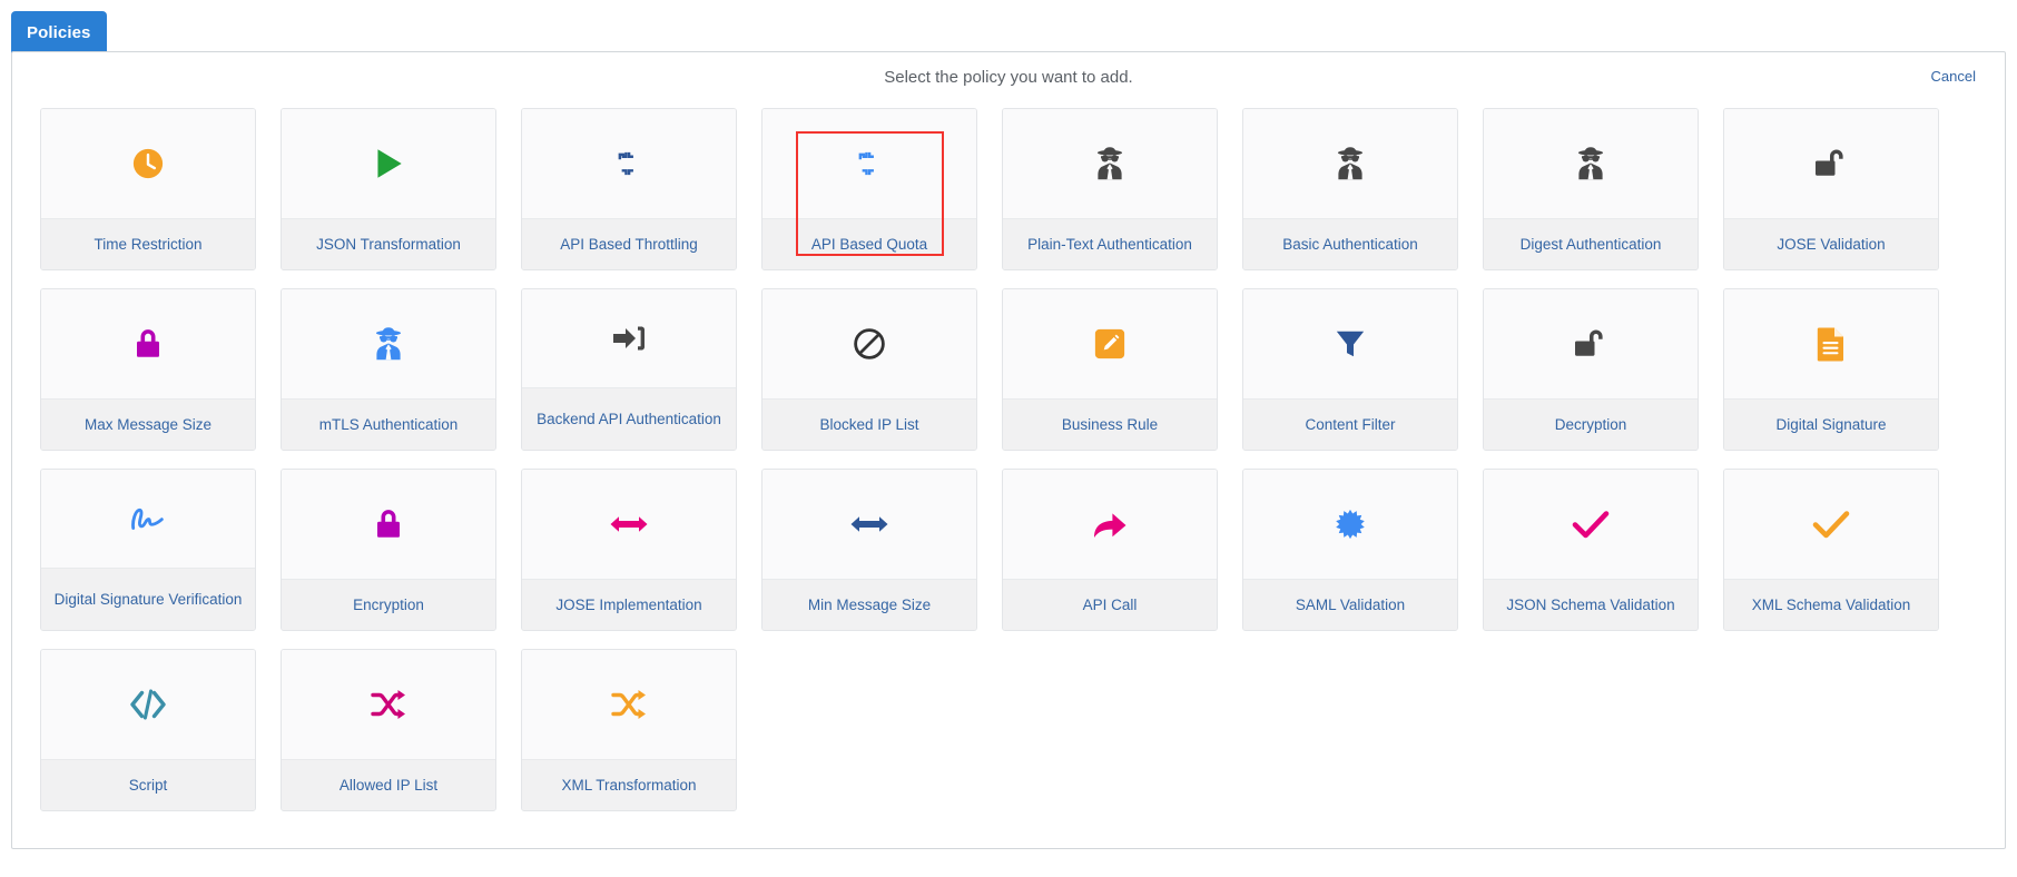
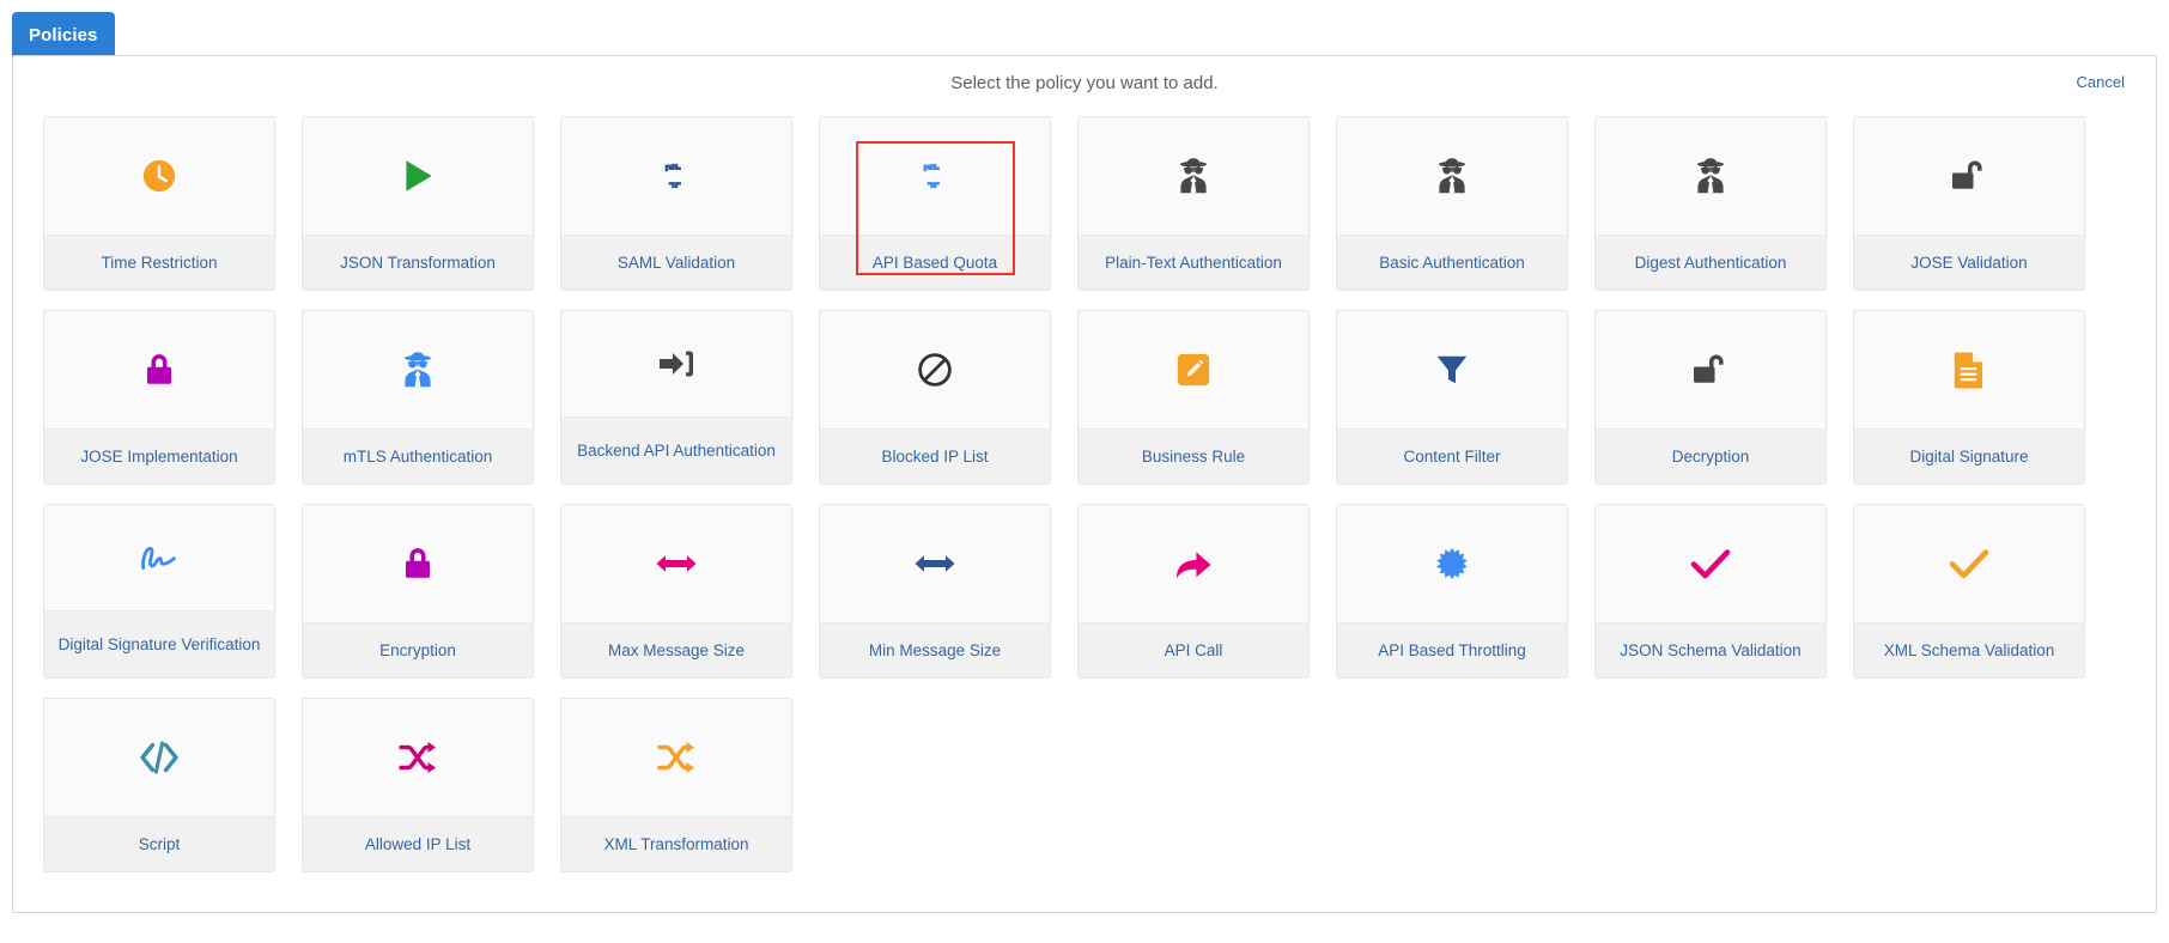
  Policies
  Select the policy you want to add.
  Cancel
  Time Restriction
  JSON Transformation
- API Based Throttling
+ SAML Validation
  API Based Quota
  Plain-Text Authentication
  Basic Authentication
  Digest Authentication
  JOSE Validation
- Max Message Size
+ JOSE Implementation
  mTLS Authentication
  Backend API Authentication
  Blocked IP List
  Business Rule
  Content Filter
  Decryption
  Digital Signature
  Digital Signature Verification
  Encryption
- JOSE Implementation
+ Max Message Size
  Min Message Size
  API Call
- SAML Validation
+ API Based Throttling
  JSON Schema Validation
  XML Schema Validation
  Script
  Allowed IP List
  XML Transformation
